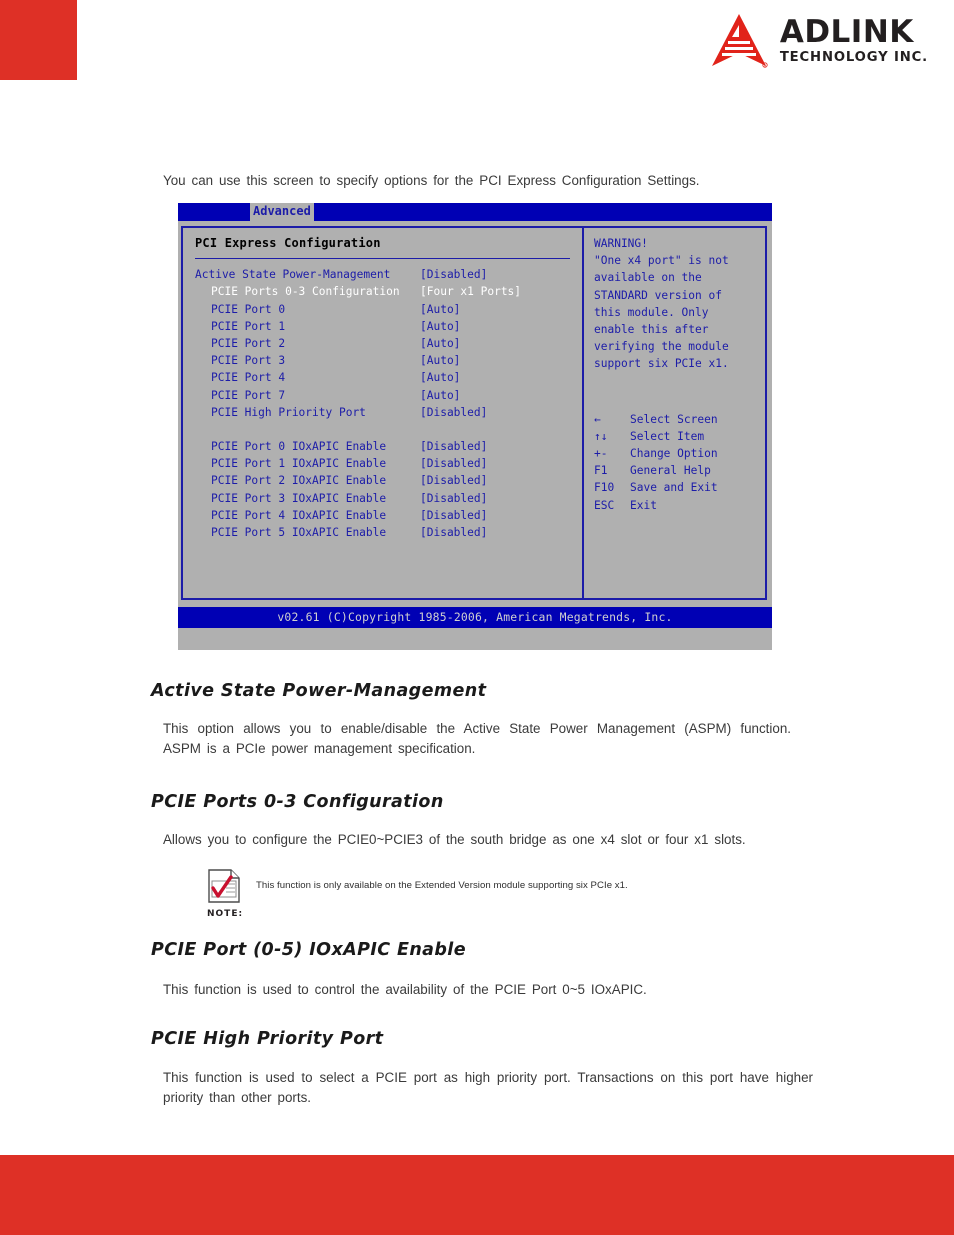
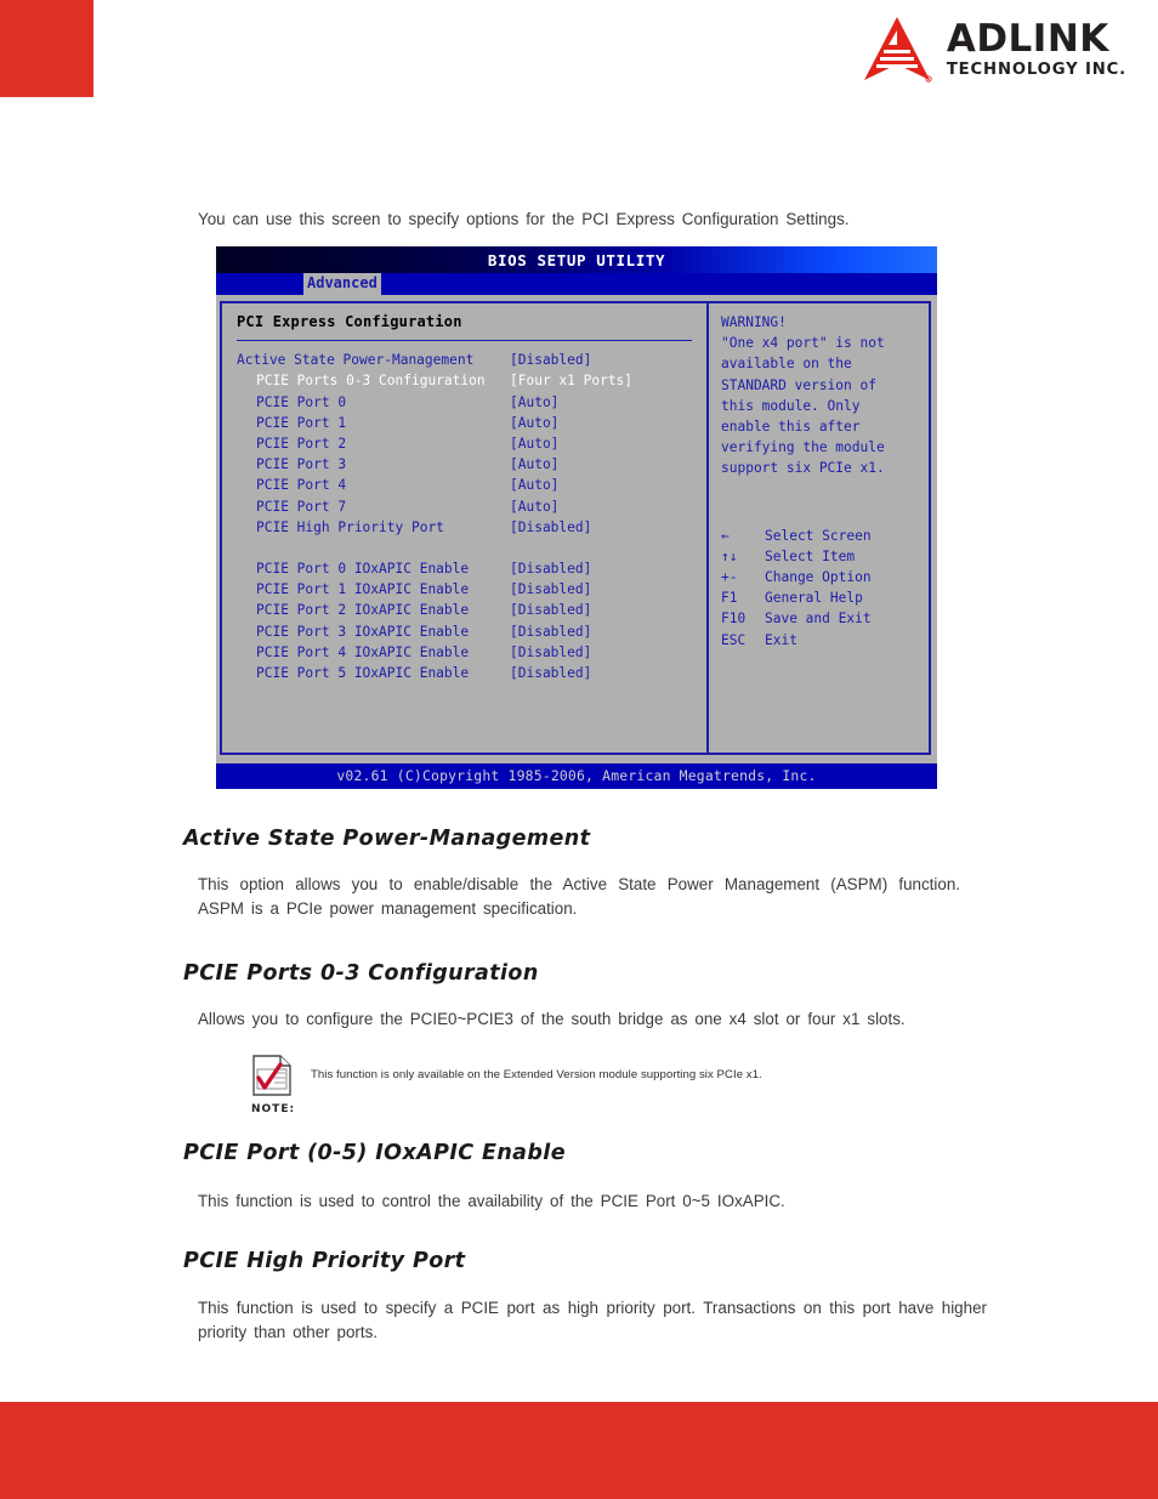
  ADLINK
  TECHNOLOGY INC.
  You can use this screen to specify options for the PCI Express Configuration Settings.
+ BIOS SETUP UTILITY
  Advanced
  PCI Express Configuration
  Active State Power-Management
  [Disabled]
  PCIE Ports 0-3 Configuration
  [Four x1 Ports]
  PCIE Port 0
  [Auto]
  PCIE Port 1
  [Auto]
  PCIE Port 2
  [Auto]
  PCIE Port 3
  [Auto]
  PCIE Port 4
  [Auto]
  PCIE Port 7
  [Auto]
  PCIE High Priority Port
  [Disabled]
  PCIE Port 0 IOxAPIC Enable
  [Disabled]
  PCIE Port 1 IOxAPIC Enable
  [Disabled]
  PCIE Port 2 IOxAPIC Enable
  [Disabled]
  PCIE Port 3 IOxAPIC Enable
  [Disabled]
  PCIE Port 4 IOxAPIC Enable
  [Disabled]
  PCIE Port 5 IOxAPIC Enable
  [Disabled]
  WARNING!
  "One x4 port" is not
  available on the
  STANDARD version of
  this module. Only
  enable this after
  verifying the module
  support six PCIe x1.
  ←
  Select Screen
  ↑↓
  Select Item
  +-
  Change Option
  F1
  General Help
  F10
  Save and Exit
  ESC
  Exit
  v02.61 (C)Copyright 1985-2006, American Megatrends, Inc.
  Active State Power-Management
  This option allows you to enable/disable the Active State Power Management (ASPM) function. ASPM is a PCIe power management specification.
  PCIE Ports 0-3 Configuration
  Allows you to configure the PCIE0~PCIE3 of the south bridge as one x4 slot or four x1 slots.
  NOTE:
  This function is only available on the Extended Version module supporting six PCIe x1.
  PCIE Port (0-5) IOxAPIC Enable
  This function is used to control the availability of the PCIE Port 0~5 IOxAPIC.
  PCIE High Priority Port
- This function is used to select a PCIE port as high priority port. Transactions on this port have higher priority than other ports.
+ This function is used to specify a PCIE port as high priority port. Transactions on this port have higher priority than other ports.
